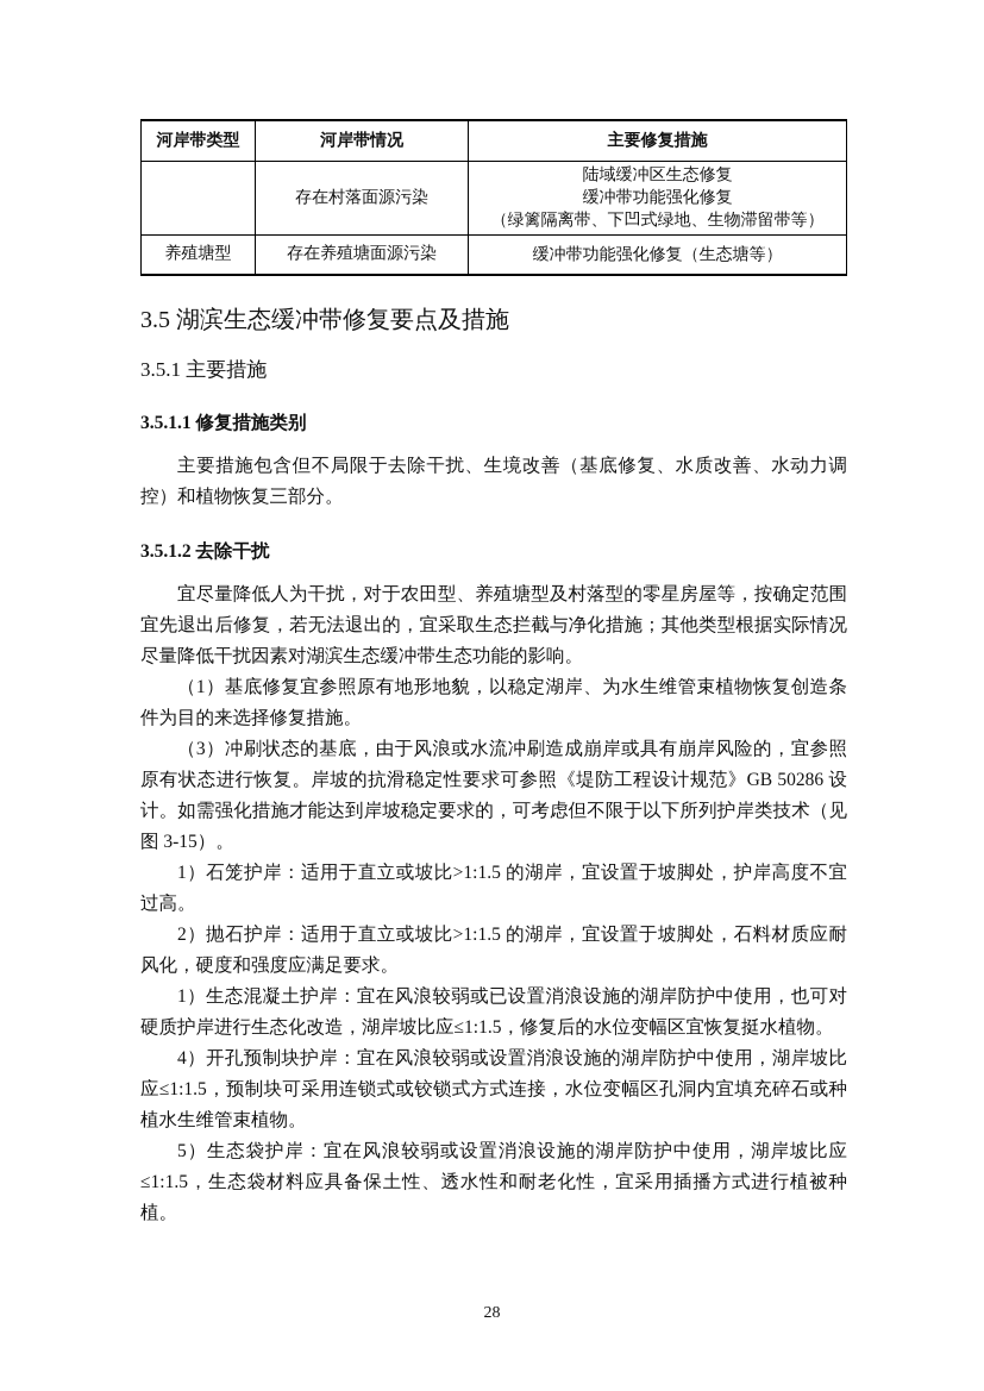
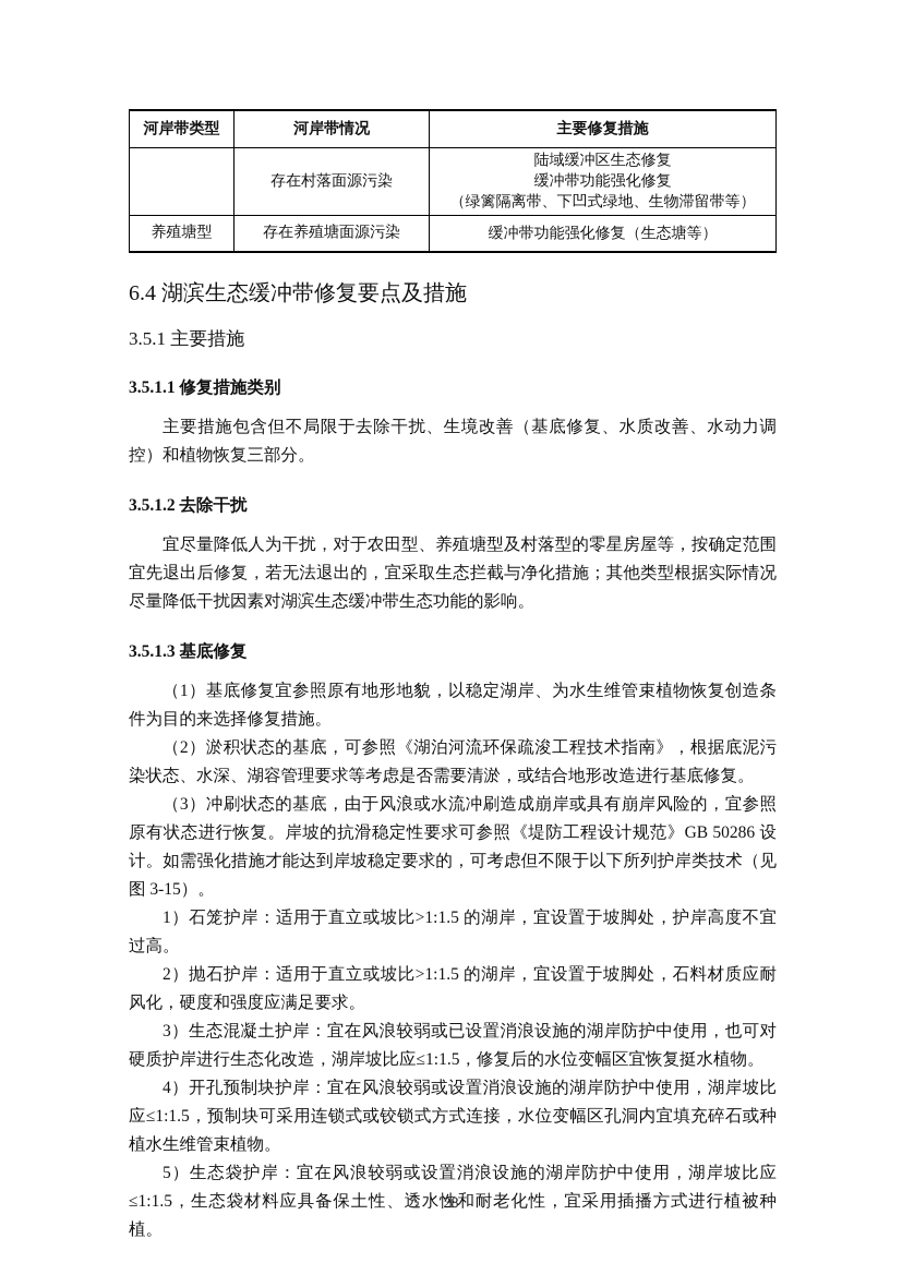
  河岸带类型	河岸带情况	主要修复措施
  	存在村落面源污染	陆域缓冲区生态修复 缓冲带功能强化修复 （绿篱隔离带、下凹式绿地、生物滞留带等）
  养殖塘型	存在养殖塘面源污染	缓冲带功能强化修复（生态塘等）
- 3.5 湖滨生态缓冲带修复要点及措施
+ 6.4 湖滨生态缓冲带修复要点及措施
  3.5.1 主要措施
  3.5.1.1 修复措施类别
  主要措施包含但不局限于去除干扰、生境改善（基底修复、水质改善、水动力调控）和植物恢复三部分。
  3.5.1.2 去除干扰
  宜尽量降低人为干扰，对于农田型、养殖塘型及村落型的零星房屋等，按确定范围宜先退出后修复，若无法退出的，宜采取生态拦截与净化措施；其他类型根据实际情况尽量降低干扰因素对湖滨生态缓冲带生态功能的影响。
+ 3.5.1.3 基底修复
  （1）基底修复宜参照原有地形地貌，以稳定湖岸、为水生维管束植物恢复创造条件为目的来选择修复措施。
+ （2）淤积状态的基底，可参照《湖泊河流环保疏浚工程技术指南》，根据底泥污染状态、水深、湖容管理要求等考虑是否需要清淤，或结合地形改造进行基底修复。
  （3）冲刷状态的基底，由于风浪或水流冲刷造成崩岸或具有崩岸风险的，宜参照原有状态进行恢复。岸坡的抗滑稳定性要求可参照《堤防工程设计规范》GB 50286 设计。如需强化措施才能达到岸坡稳定要求的，可考虑但不限于以下所列护岸类技术（见图 3-15）。
  1）石笼护岸：适用于直立或坡比>1:1.5 的湖岸，宜设置于坡脚处，护岸高度不宜过高。
  2）抛石护岸：适用于直立或坡比>1:1.5 的湖岸，宜设置于坡脚处，石料材质应耐风化，硬度和强度应满足要求。
- 1）生态混凝土护岸：宜在风浪较弱或已设置消浪设施的湖岸防护中使用，也可对硬质护岸进行生态化改造，湖岸坡比应≤1:1.5，修复后的水位变幅区宜恢复挺水植物。
+ 3）生态混凝土护岸：宜在风浪较弱或已设置消浪设施的湖岸防护中使用，也可对硬质护岸进行生态化改造，湖岸坡比应≤1:1.5，修复后的水位变幅区宜恢复挺水植物。
  4）开孔预制块护岸：宜在风浪较弱或设置消浪设施的湖岸防护中使用，湖岸坡比应≤1:1.5，预制块可采用连锁式或铰锁式方式连接，水位变幅区孔洞内宜填充碎石或种植水生维管束植物。
  5）生态袋护岸：宜在风浪较弱或设置消浪设施的湖岸防护中使用，湖岸坡比应≤1:1.5，生态袋材料应具备保土性、透水性和耐老化性，宜采用插播方式进行植被种植。
  28
